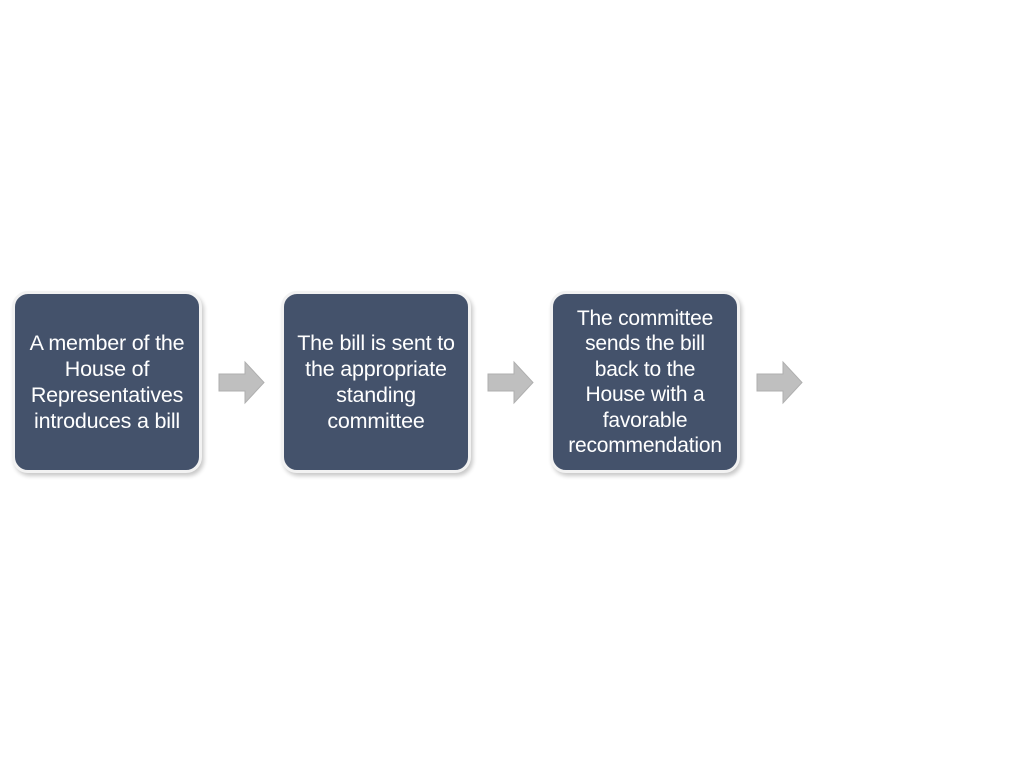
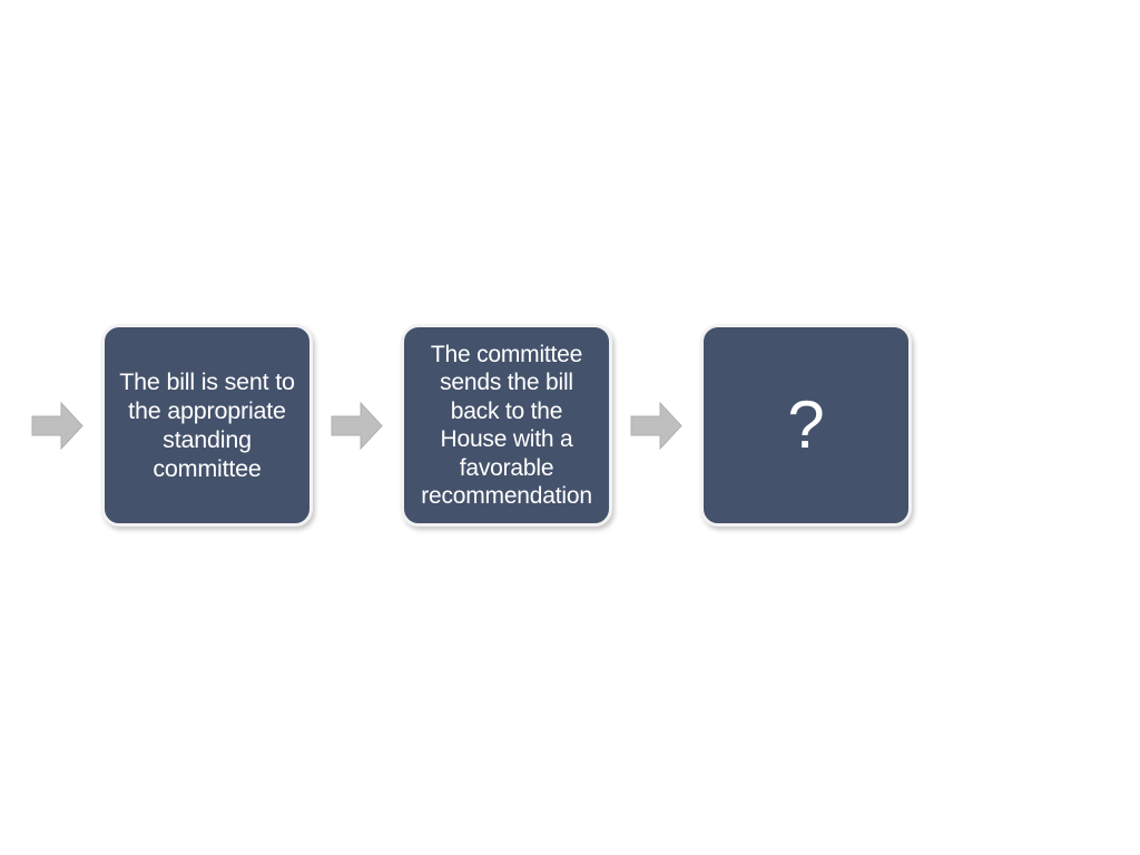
- A member of the
- House of
- Representatives
- introduces a bill
  The bill is sent to
  the appropriate
  standing
  committee
  The committee
  sends the bill
  back to the
  House with a
  favorable
  recommendation
+ ?
